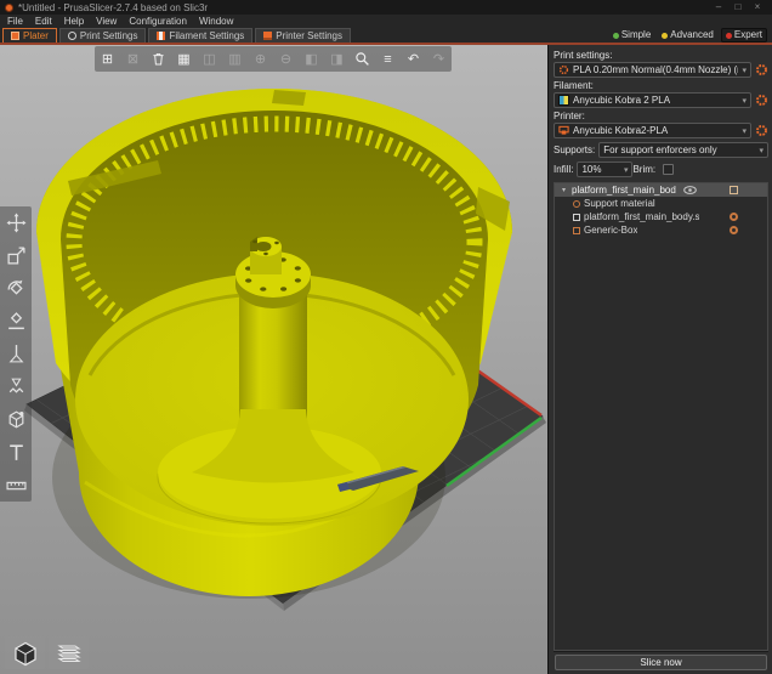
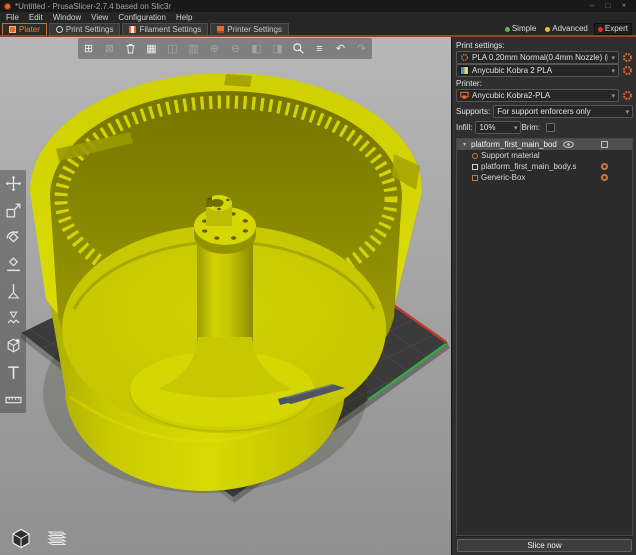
  *Untitled - PrusaSlicer-2.7.4 based on Slic3r
  –
  □
  ×
  File
  Edit
- Help
+ Window
  View
  Configuration
- Window
+ Help
  Plater
  Print Settings
  Filament Settings
  Printer Settings
  Simple
  Advanced
  Expert
  ⊞
  ⊠
  ▦
  ◫
  ▥
  ⊕
  ⊖
  ◧
  ◨
  ≡
  ↶
  ↷
  Print settings:
  PLA 0.20mm Normal(0.4mm Nozzle) (
- Filament:
  Anycubic Kobra 2 PLA
  Printer:
  Anycubic Kobra2-PLA
  Supports:
  For support enforcers only
  Infill:
  10%
  Brim:
  platform_first_main_bod
  Support material
  platform_first_main_body.s
  Generic-Box
  Slice now
